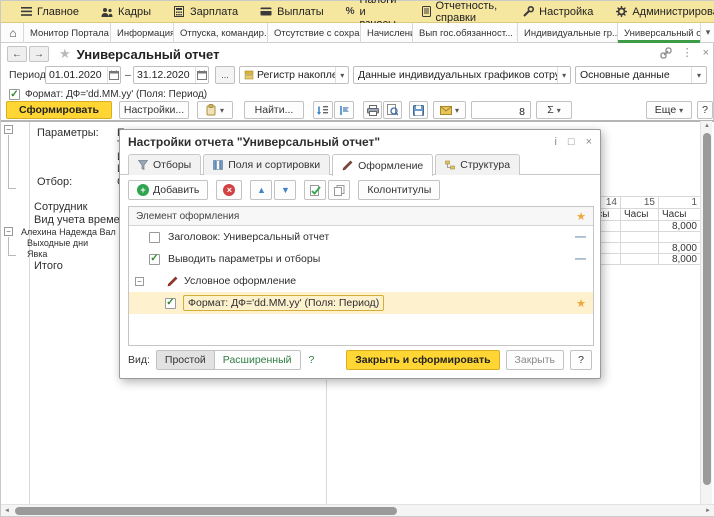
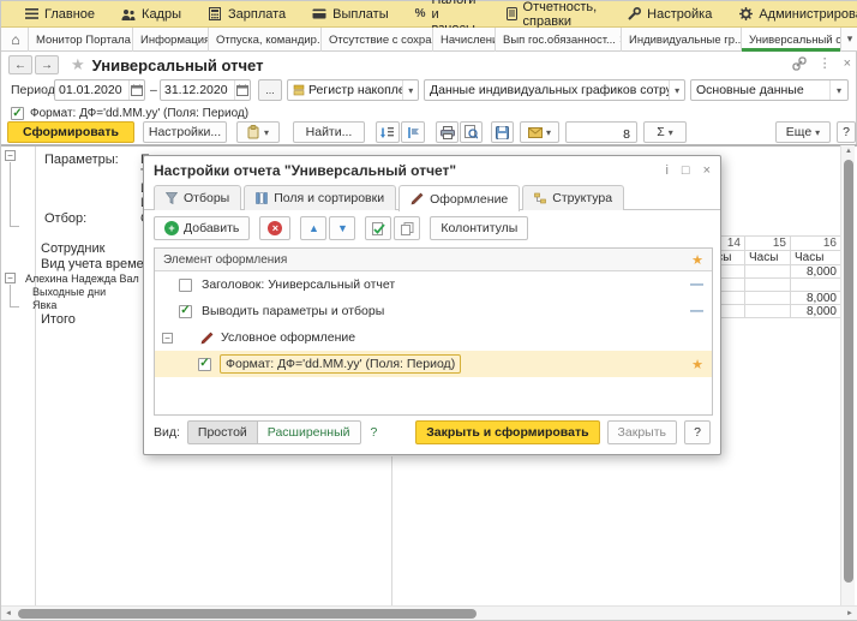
  Главное
  Кадры
  Зарплата
  Выплаты
  %
  Отчетность, справки
  Настройка
  Администриров
  ⌂
  Монитор Портала
  Информация
  Отпуска, командир.
  Отсутствие с сохра
  Начислен
  Вып гос.обязанност...
  Индивидуальные гр..
  Универсальный о
  ▾
  ←
  →
  ★
  Универсальный отчет
  ⋮
  ×
  Период
  01.01.2020
  –
  31.12.2020
  ...
  Регистр накопле
  ▾
  Данные индивидуальных графиков сотр
  ▾
  Основные данные
  ▾
  ✓
  Формат: ДФ='dd.MM.yy' (Поля: Период)
  Сформировать
  Настройки...
  ▾
  Найти...
  ▾
  8
  Σ
  ▾
  Еще
  ▾
  ?
  −
  −
  Параметры:
  Отбор:
  Сотрудник
  Вид учета време
  Алехина Надежда Вал
  Выходные дни
  Явка
  Итого
  14
  15
  Часы
- 1
+ 16
  Часы
  8,000
  8,000
  8,000
  Настройки отчета "Универсальный отчет"
  i
  □
  ×
  Отборы
  Поля и сортировки
  Оформление
  Структура
  +
  Добавить
  ×
  ▲
  ▼
  Колонтитулы
  Элемент оформления
  ★
  Заголовок: Универсальный отчет
  —
  ✓
  Выводить параметры и отборы
  —
  −
  Условное оформление
  ✓
  Формат: ДФ='dd.MM.yy' (Поля: Период)
  ★
  Вид:
  Простой
  Расширенный
  ?
  Закрыть и сформировать
  Закрыть
  ?
